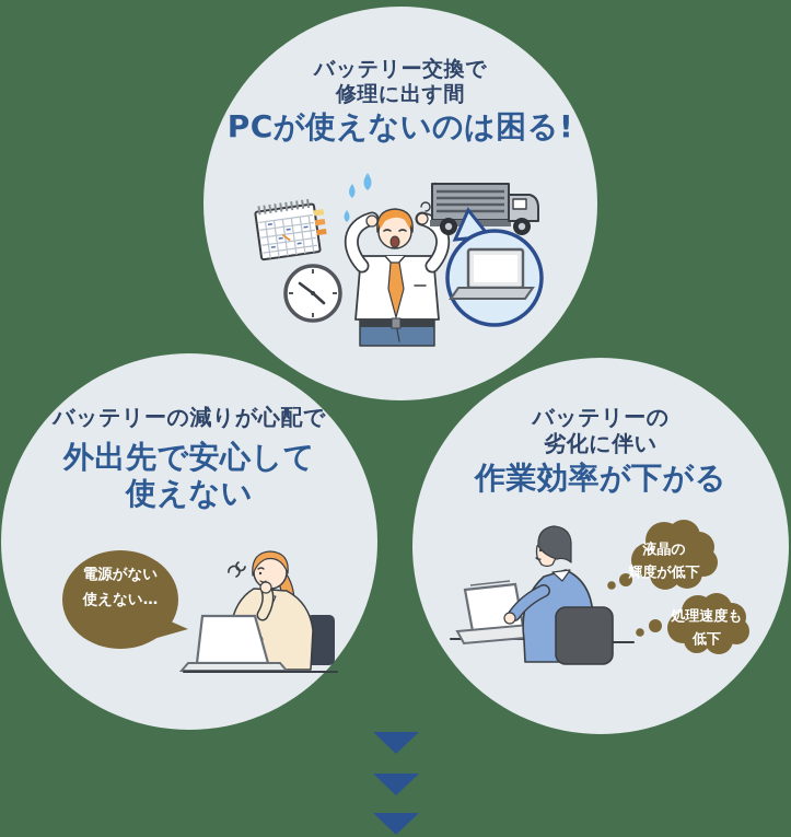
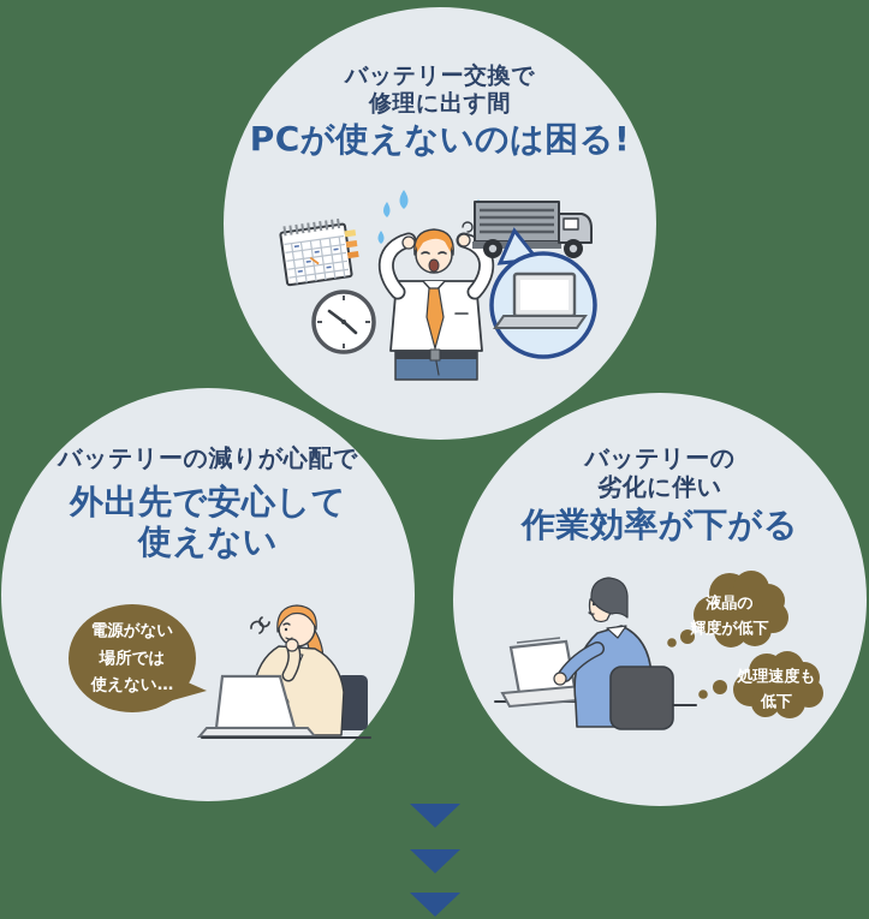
  バッテリー交換で
  修理に出す間
  PCが使えないのは困る!
  バッテリーの減りが心配で
  外出先で安心して
  使えない
  電源がない
+ 場所では
  使えない…
  バッテリーの
  劣化に伴い
  作業効率が下がる
  液晶の
  輝度が低下
  処理速度も
  低下
